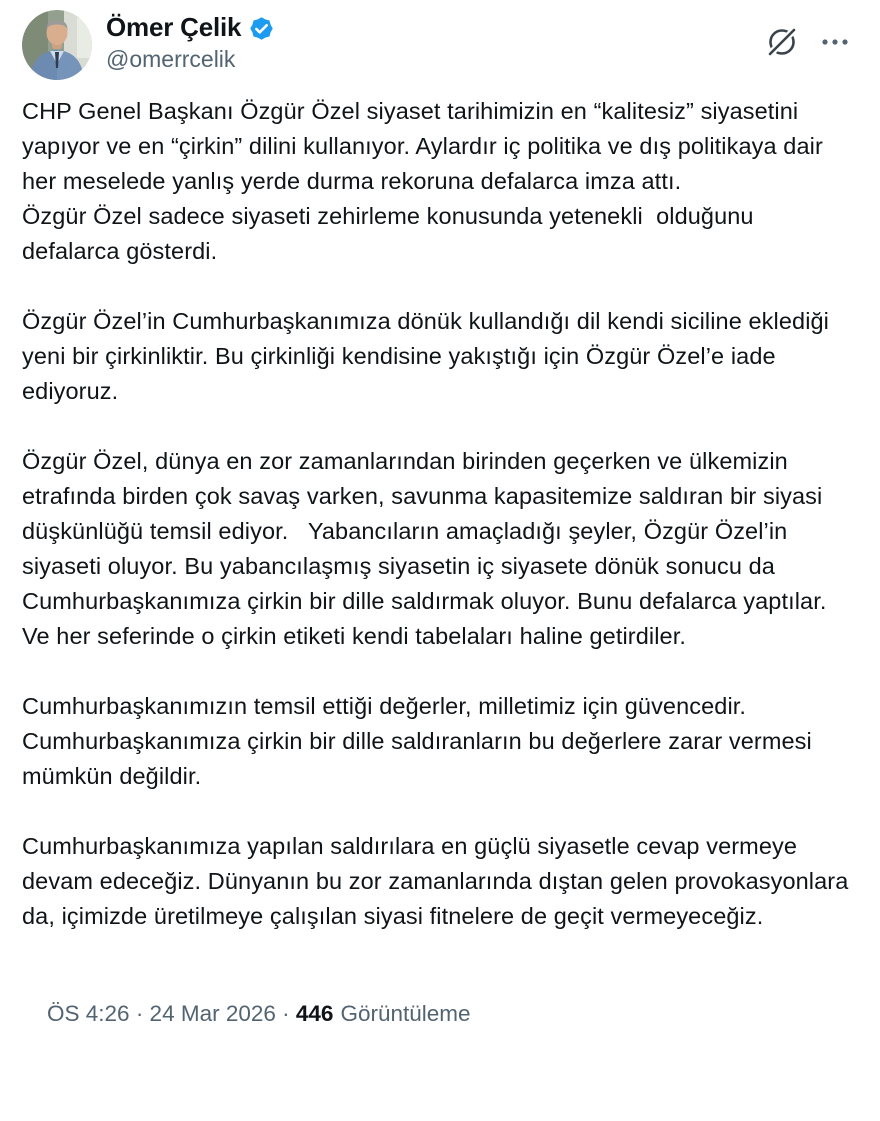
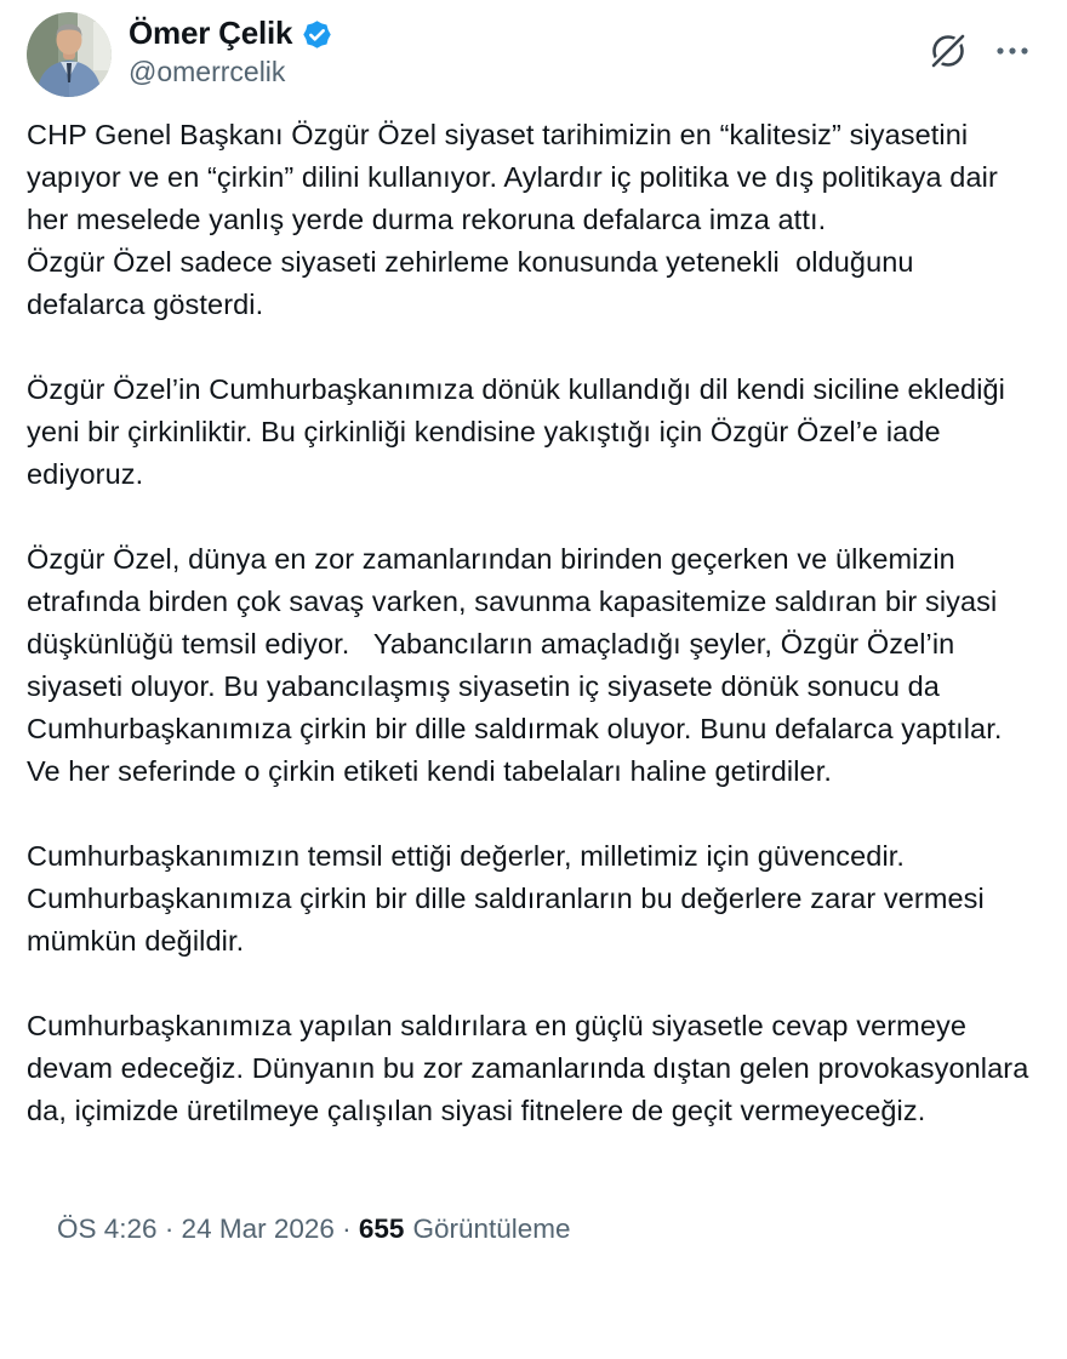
  Ömer Çelik
  @omerrcelik
  CHP Genel Başkanı Özgür Özel siyaset tarihimizin en “kalitesiz” siyasetini yapıyor ve en “çirkin” dilini kullanıyor. Aylardır iç politika ve dış politikaya dair her meselede yanlış yerde durma rekoruna defalarca imza attı.
  Özgür Özel sadece siyaseti zehirleme konusunda yetenekli olduğunu defalarca gösterdi.
  Özgür Özel’in Cumhurbaşkanımıza dönük kullandığı dil kendi siciline eklediği yeni bir çirkinliktir. Bu çirkinliği kendisine yakıştığı için Özgür Özel’e iade ediyoruz.
  Özgür Özel, dünya en zor zamanlarından birinden geçerken ve ülkemizin etrafında birden çok savaş varken, savunma kapasitemize saldıran bir siyasi düşkünlüğü temsil ediyor. Yabancıların amaçladığı şeyler, Özgür Özel’in siyaseti oluyor. Bu yabancılaşmış siyasetin iç siyasete dönük sonucu da Cumhurbaşkanımıza çirkin bir dille saldırmak oluyor. Bunu defalarca yaptılar. Ve her seferinde o çirkin etiketi kendi tabelaları haline getirdiler.
  Cumhurbaşkanımızın temsil ettiği değerler, milletimiz için güvencedir. Cumhurbaşkanımıza çirkin bir dille saldıranların bu değerlere zarar vermesi mümkün değildir.
  Cumhurbaşkanımıza yapılan saldırılara en güçlü siyasetle cevap vermeye devam edeceğiz. Dünyanın bu zor zamanlarında dıştan gelen provokasyonlara da, içimizde üretilmeye çalışılan siyasi fitnelere de geçit vermeyeceğiz.
- ÖS 4:26 · 24 Mar 2026 · 446 Görüntüleme
+ ÖS 4:26 · 24 Mar 2026 · 655 Görüntüleme
